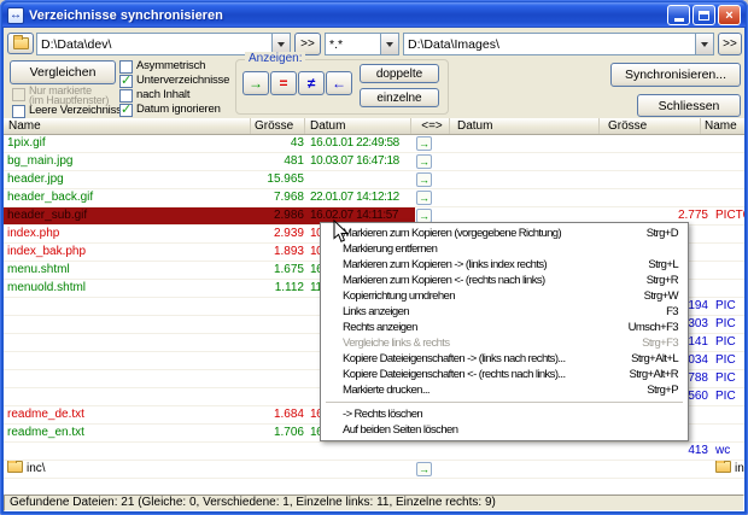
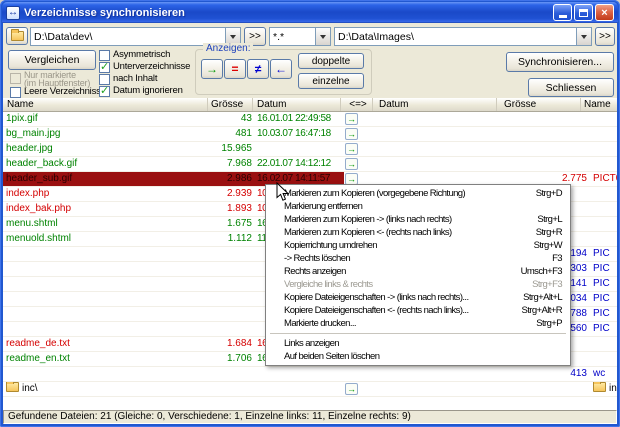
  ↔
  Verzeichnisse synchronisieren
  ×
  D:\Data\dev\
  >>
  *.*
  D:\Data\Images\
  >>
  Vergleichen
  Nur markierte
  (im Hauptfenster)
  Leere Verzeichnis
  Asymmetrisch
  Unterverzeichnisse
  nach Inhalt
  Datum ignorieren
  Anzeigen:
  →
  =
  ≠
  ←
  doppelte
  einzelne
  Synchronisieren...
  Schliessen
  Name
  Grösse
  Datum
  <=>
  Datum
  Grösse
  Name
  1pix.gif
  43
  16.01.01 22:49:58
  →
  bg_main.jpg
  481
  10.03.07 16:47:18
  →
  header.jpg
  15.965
  →
  header_back.gif
  7.968
  22.01.07 14:12:12
  →
  header_sub.gif
  2.986
  16.02.07 14:11:57
  →
  2.775
  PICT
  index.php
  2.939
  index_bak.php
  1.893
  menu.shtml
  1.675
  menuold.shtml
  1.112
  194
  PIC
  303
  PIC
  141
  PIC
  034
  PIC
  788
  PIC
  560
  PIC
  readme_de.txt
  1.684
  readme_en.txt
  1.706
  413
  wc
  inc\
  →
  arkieren zum Kopieren (vorgegebene Richtung)
  Strg+D
  Markierung entfernen
- Markieren zum Kopieren -> (links index rechts)
+ Markieren zum Kopieren -> (links nach rechts)
  Strg+L
  Markieren zum Kopieren <- (rechts nach links)
  Strg+R
  Kopierrichtung umdrehen
  Strg+W
- Links anzeigen
+ -> Rechts löschen
  F3
  Rechts anzeigen
  Umsch+F3
  Vergleiche links & rechts
  Strg+F3
  Kopiere Dateieigenschaften -> (links nach rechts)...
  Strg+Alt+L
  Kopiere Dateieigenschaften <- (rechts nach links)...
  Strg+Alt+R
  Markierte drucken...
  Strg+P
- -> Rechts löschen
+ Links anzeigen
  Auf beiden Seiten löschen
  Gefundene Dateien: 21 (Gleiche: 0, Verschiedene: 1, Einzelne links: 11, Einzelne rechts: 9)
